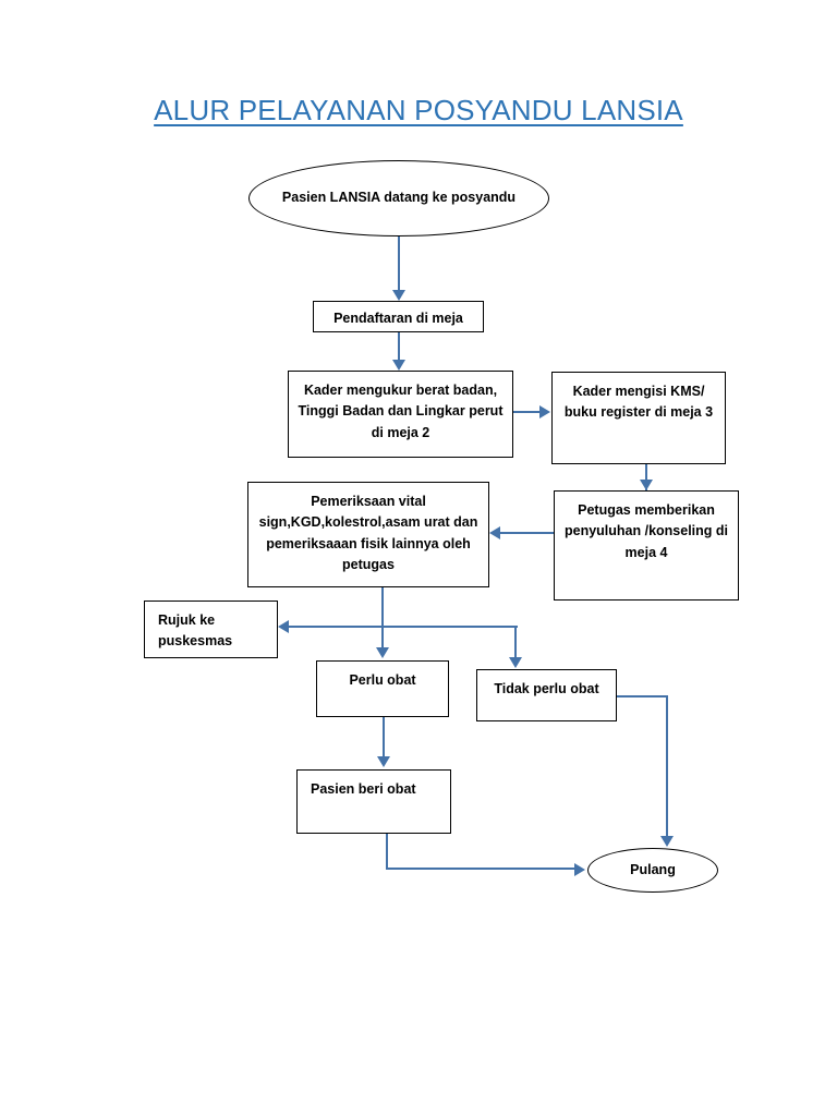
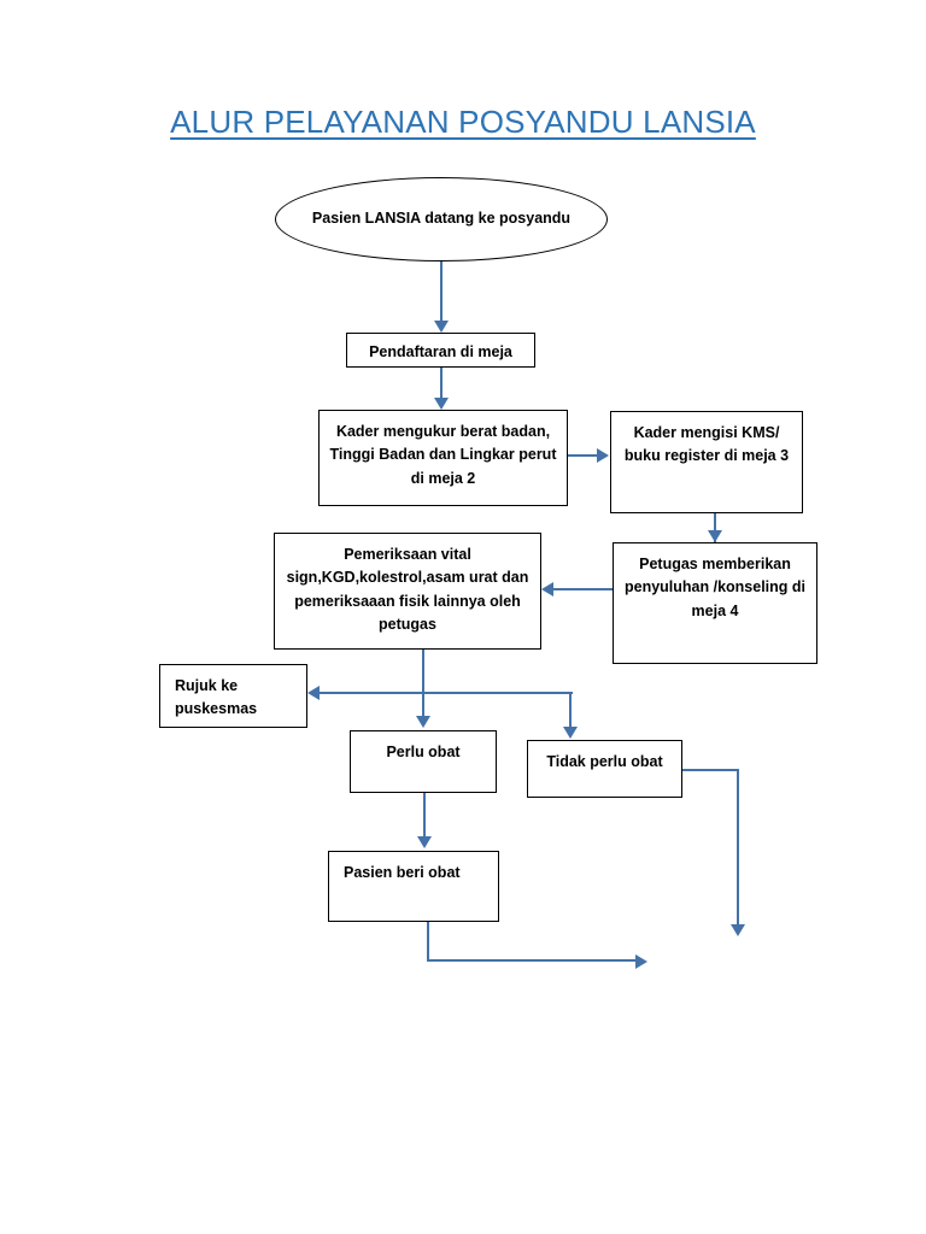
  ALUR PELAYANAN POSYANDU LANSIA
  Pasien LANSIA datang ke posyandu
  Pendaftaran di meja
  Kader mengukur berat badan, Tinggi Badan dan Lingkar perut di meja 2
  Kader mengisi KMS/ buku register di meja 3
  Petugas memberikan penyuluhan /konseling di meja 4
  Pemeriksaan vital sign,KGD,kolestrol,asam urat dan pemeriksaaan fisik lainnya oleh petugas
  Rujuk ke puskesmas
  Perlu obat
  Tidak perlu obat
  Pasien beri obat
- Pulang
